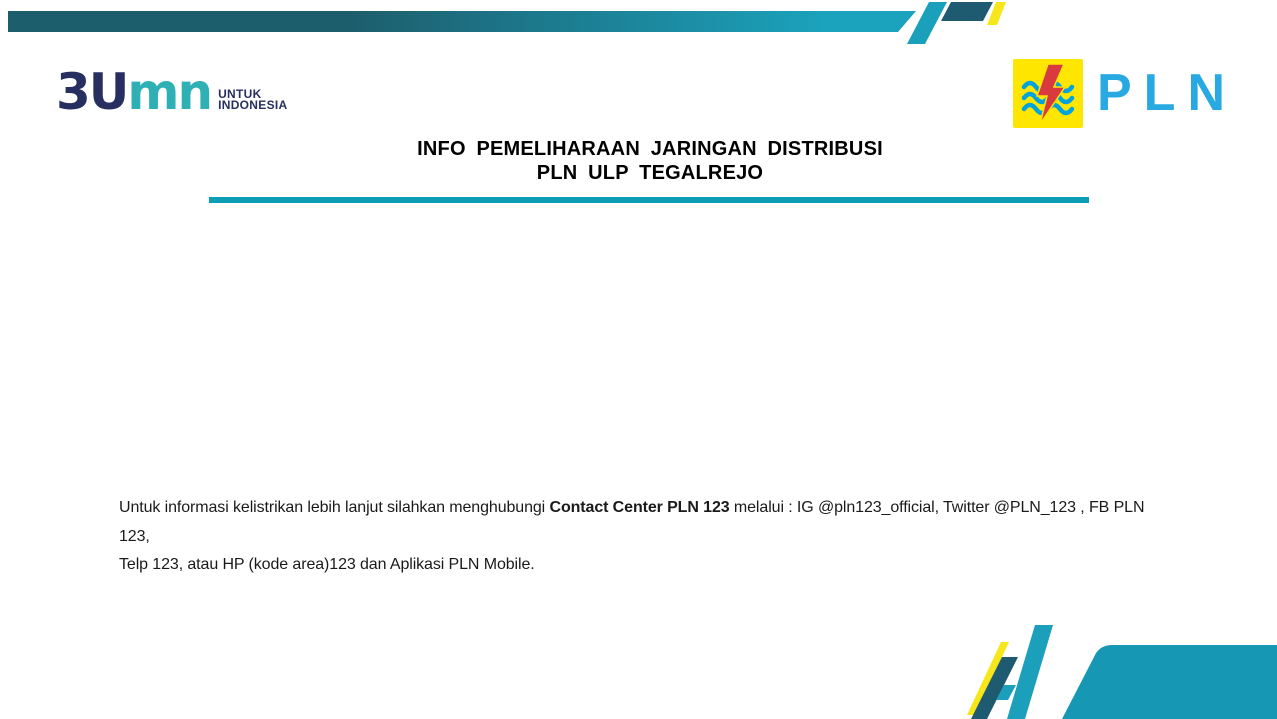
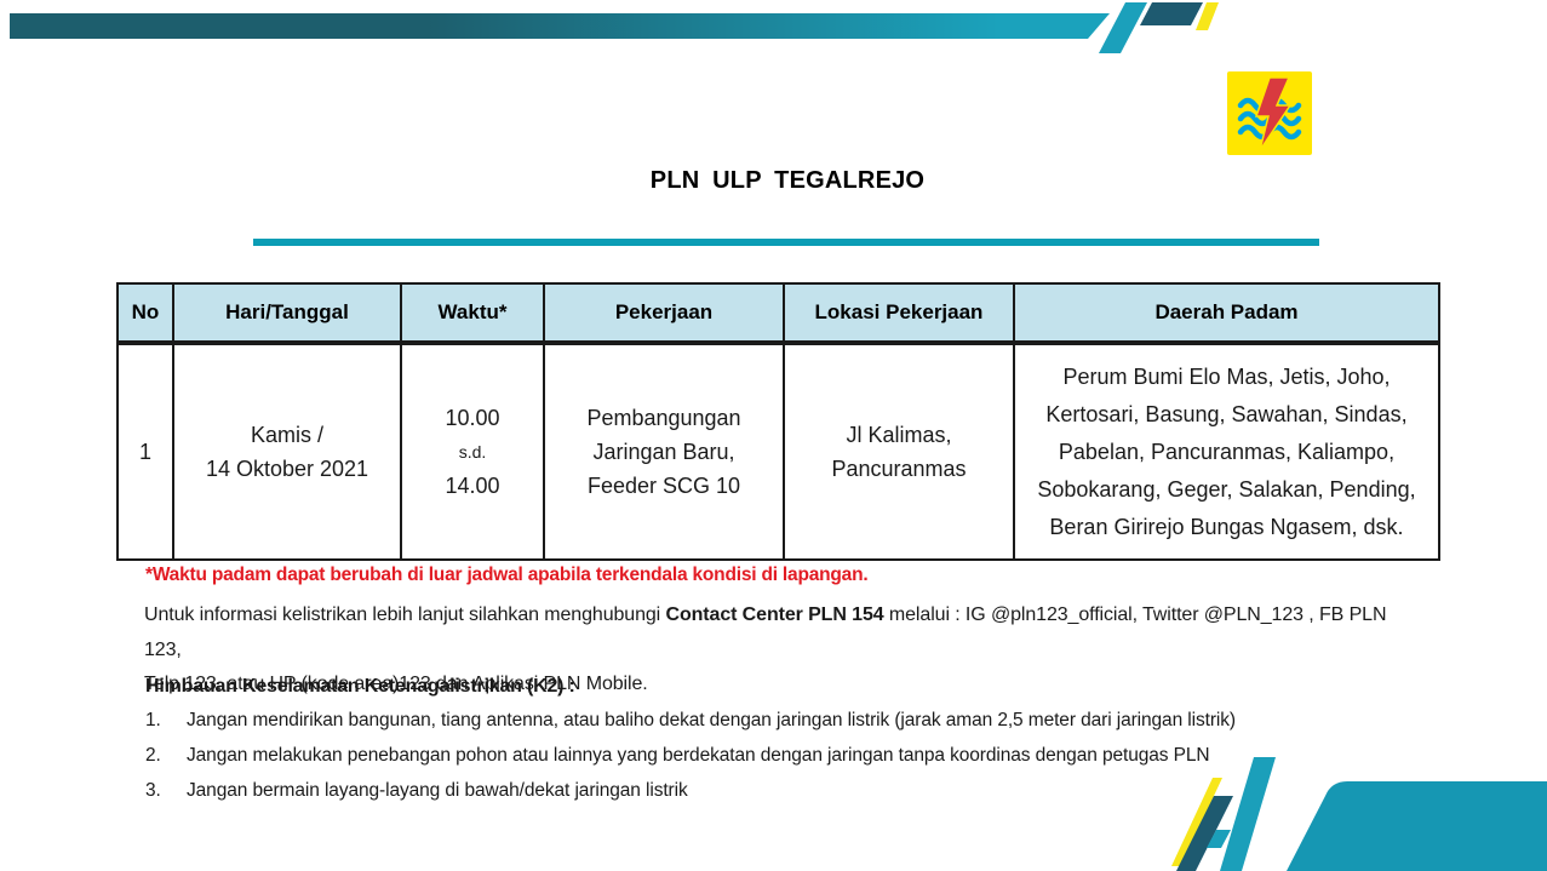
- 3Umn
- UNTUK
- INDONESIA
- PLN
- INFO PEMELIHARAAN JARINGAN DISTRIBUSI
  PLN ULP TEGALREJO
+ No	Hari/Tanggal	Waktu*	Pekerjaan	Lokasi Pekerjaan	Daerah Padam
+ 1	Kamis / 14 Oktober 2021	10.00 s.d. 14.00	Pembangungan Jaringan Baru, Feeder SCG 10	Jl Kalimas, Pancuranmas	Perum Bumi Elo Mas, Jetis, Joho, Kertosari, Basung, Sawahan, Sindas, Pabelan, Pancuranmas, Kaliampo, Sobokarang, Geger, Salakan, Pending, Beran Girirejo Bungas Ngasem, dsk.
+ *Waktu padam dapat berubah di luar jadwal apabila terkendala kondisi di lapangan.
- Untuk informasi kelistrikan lebih lanjut silahkan menghubungi Contact Center PLN 123 melalui : IG @pln123_official, Twitter @PLN_123 , FB PLN 123,
+ Untuk informasi kelistrikan lebih lanjut silahkan menghubungi Contact Center PLN 154 melalui : IG @pln123_official, Twitter @PLN_123 , FB PLN 123,
  Telp 123, atau HP (kode area)123 dan Aplikasi PLN Mobile.
+ Himbauan Keselamatan Ketenagalistrikan (K2) :
+ 1.
+ Jangan mendirikan bangunan, tiang antenna, atau baliho dekat dengan jaringan listrik (jarak aman 2,5 meter dari jaringan listrik)
+ 2.
+ Jangan melakukan penebangan pohon atau lainnya yang berdekatan dengan jaringan tanpa koordinas dengan petugas PLN
+ 3.
+ Jangan bermain layang-layang di bawah/dekat jaringan listrik
